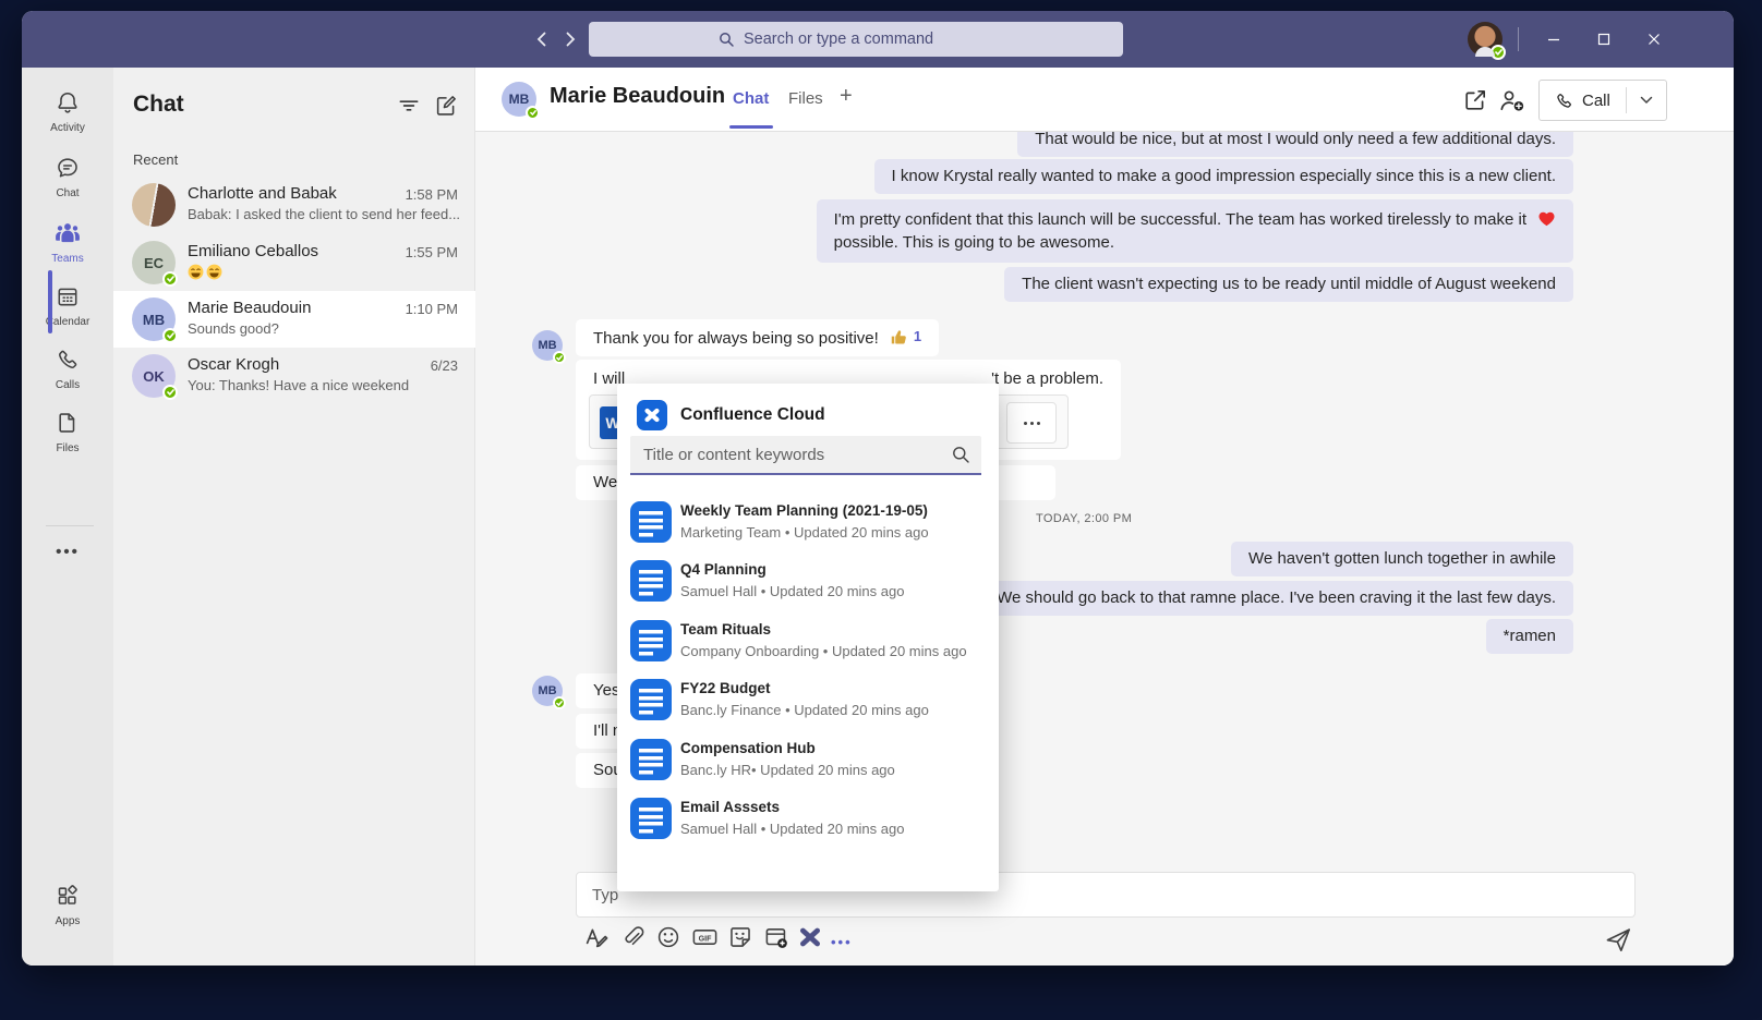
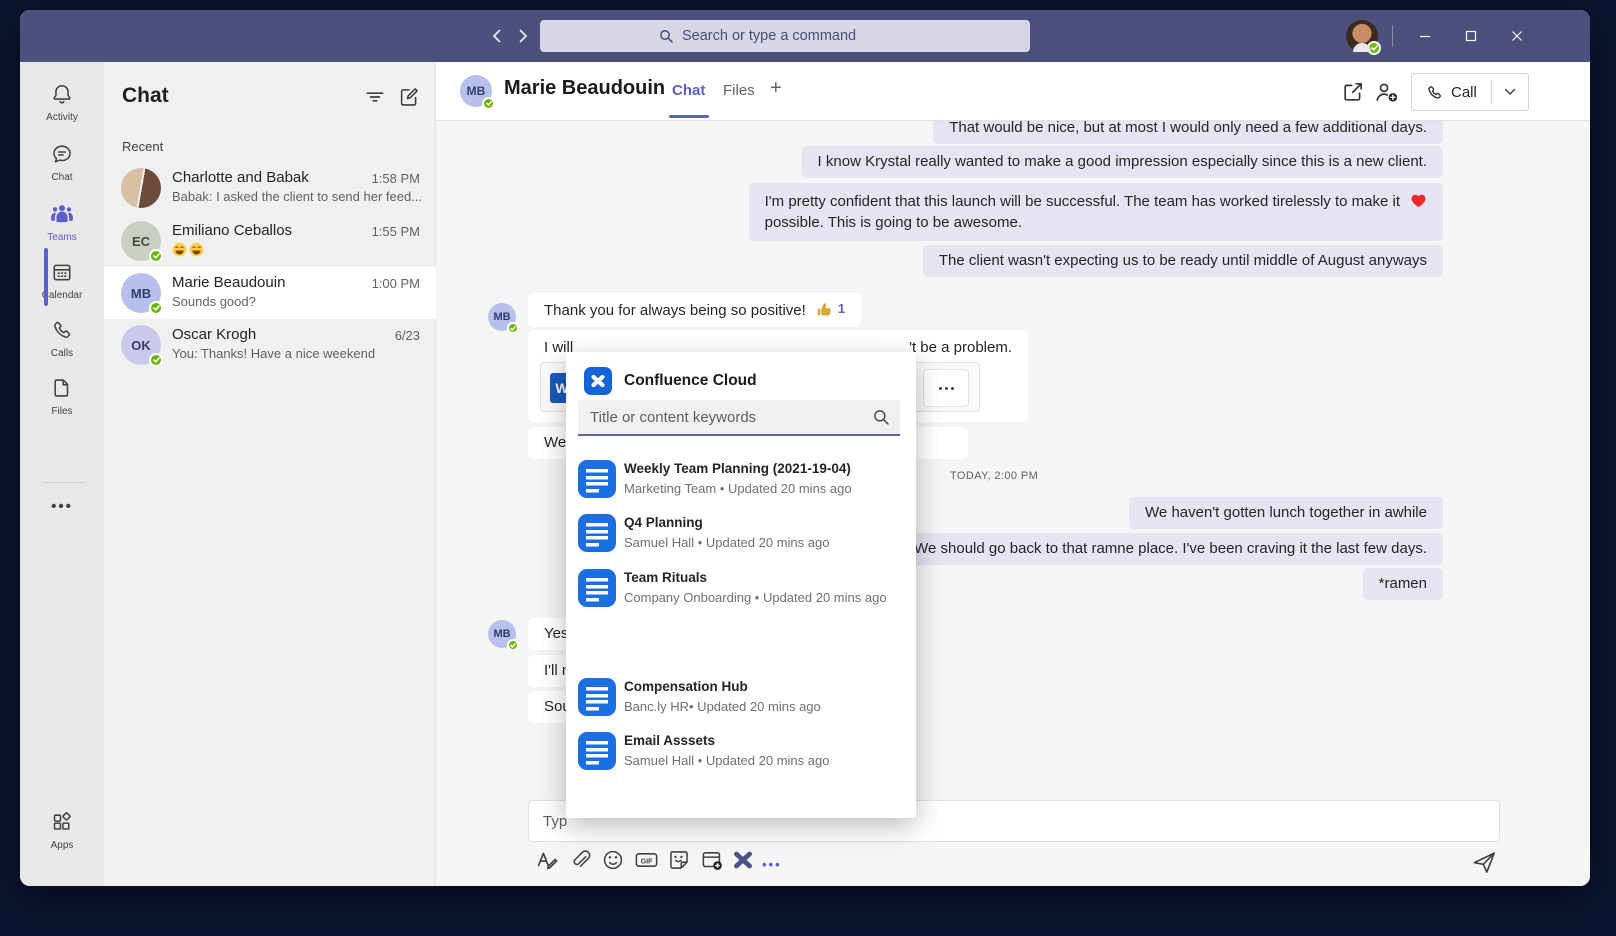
  Search or type a command
  Activity
  Chat
  Teams
  alendar
  Calls
  Files
  •••
  Apps
  Chat
  Recent
  Charlotte and Babak
  1:58 PM
  Babak: I asked the client to send her feed...
  EC
  Emiliano Ceballos
  1:55 PM
  MB
  Marie Beaudouin
- 1:10 PM
+ 1:00 PM
  Sounds good?
  OK
  Oscar Krogh
  6/23
  You: Thanks! Have a nice weekend
  That would be nice, but at most I would only need a few additional days.
  I know Krystal really wanted to make a good impression especially since this is a new client.
  I'm pretty confident that this launch will be successful. The team has worked tirelessly to make it
  possible. This is going to be awesome.
- The client wasn't expecting us to be ready until middle of August weekend
+ The client wasn't expecting us to be ready until middle of August anyways
  MB
  Thank you for always being so positive!
  1
  I will
  't be a problem.
  W
  TODAY, 2:00 PM
  We haven't gotten lunch together in awhile
  We should go back to that ramne place. I've been craving it the last few days.
  *ramen
  MB
  Yes
  I'll
  Typ
  GIF
  •••
  MB
  Marie Beaudouin
  Chat
  Files
  +
  Call
  Confluence Cloud
  Title or content keywords
- Weekly Team Planning (2021-19-05)
+ Weekly Team Planning (2021-19-04)
  Marketing Team • Updated 20 mins ago
  Q4 Planning
  Samuel Hall • Updated 20 mins ago
  Team Rituals
  Company Onboarding • Updated 20 mins ago
- FY22 Budget
- Banc.ly Finance • Updated 20 mins ago
  Compensation Hub
  Banc.ly HR• Updated 20 mins ago
  Email Asssets
  Samuel Hall • Updated 20 mins ago
